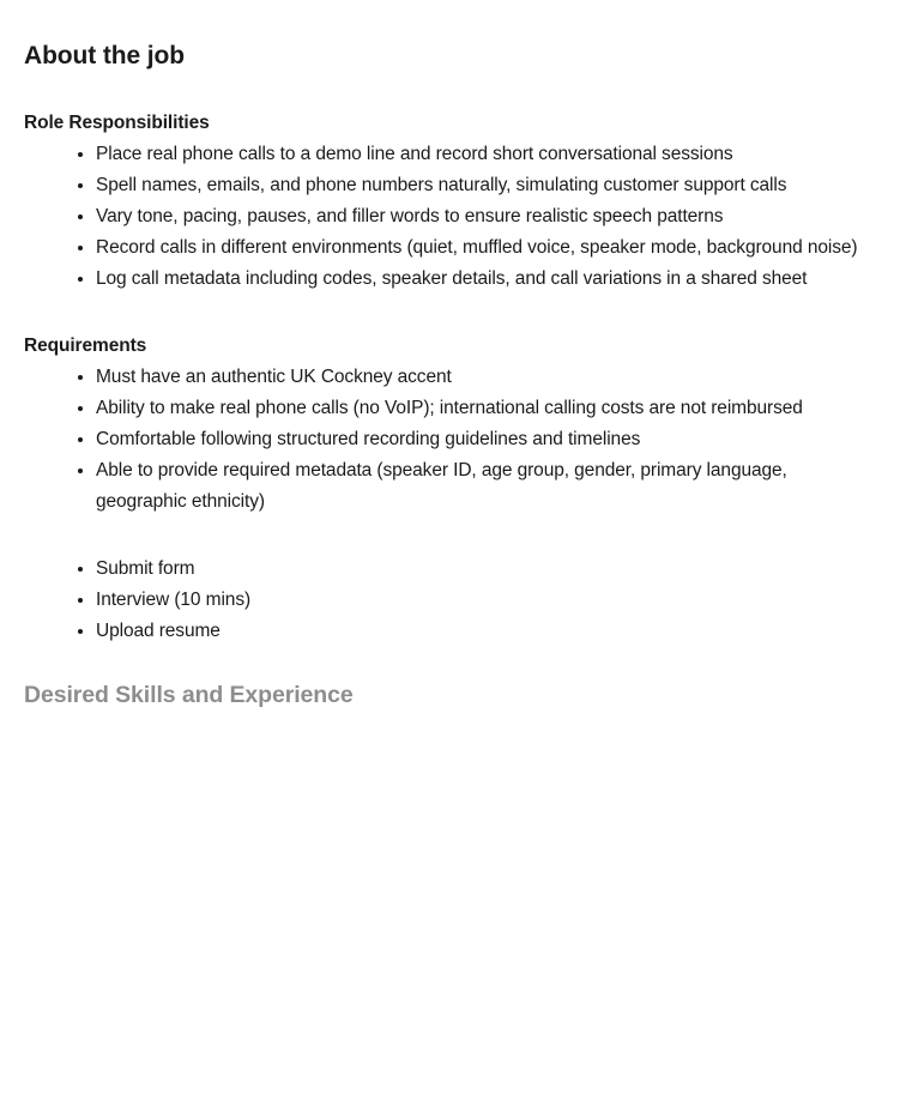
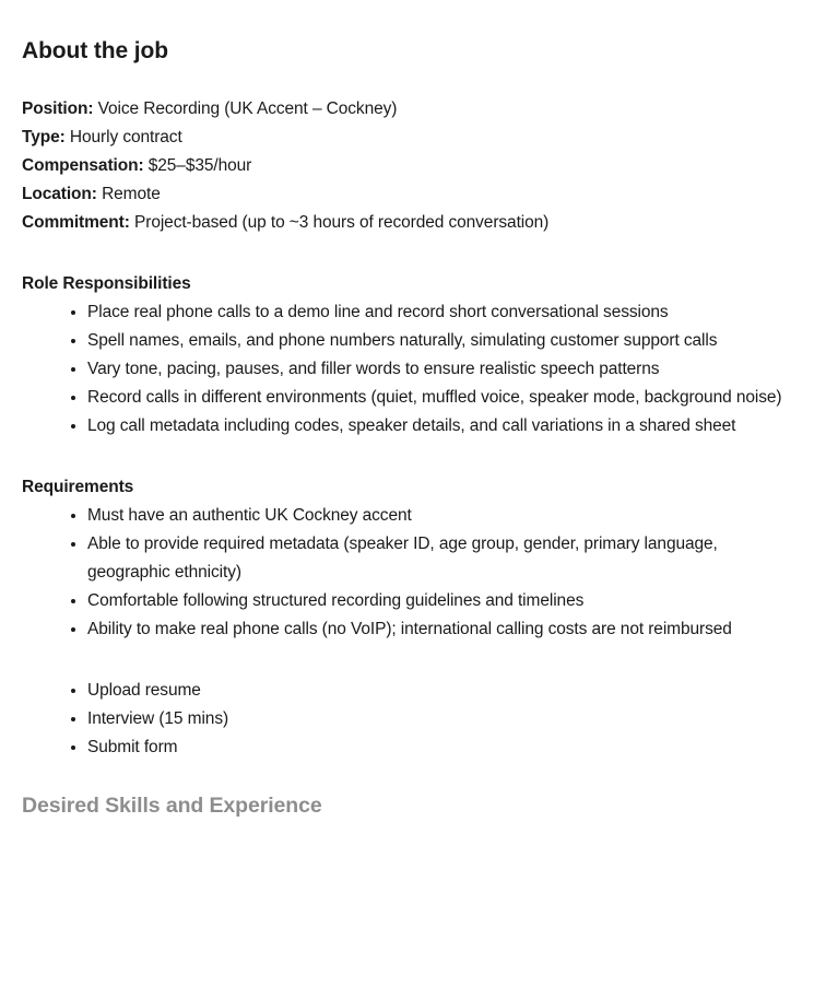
  About the job
+ Position: Voice Recording (UK Accent – Cockney)
+ Type: Hourly contract
+ Compensation: $25–$35/hour
+ Location: Remote
+ Commitment: Project-based (up to ~3 hours of recorded conversation)
  Role Responsibilities
  Place real phone calls to a demo line and record short conversational sessions
  Spell names, emails, and phone numbers naturally, simulating customer support calls
  Vary tone, pacing, pauses, and filler words to ensure realistic speech patterns
  Record calls in different environments (quiet, muffled voice, speaker mode, background noise)
  Log call metadata including codes, speaker details, and call variations in a shared sheet
  Requirements
  Must have an authentic UK Cockney accent
- Ability to make real phone calls (no VoIP); international calling costs are not reimbursed
+ Able to provide required metadata (speaker ID, age group, gender, primary language, geographic ethnicity)
  Comfortable following structured recording guidelines and timelines
- Able to provide required metadata (speaker ID, age group, gender, primary language, geographic ethnicity)
+ Ability to make real phone calls (no VoIP); international calling costs are not reimbursed
- Submit form
+ Upload resume
- Interview (10 mins)
+ Interview (15 mins)
- Upload resume
+ Submit form
  Desired Skills and Experience
